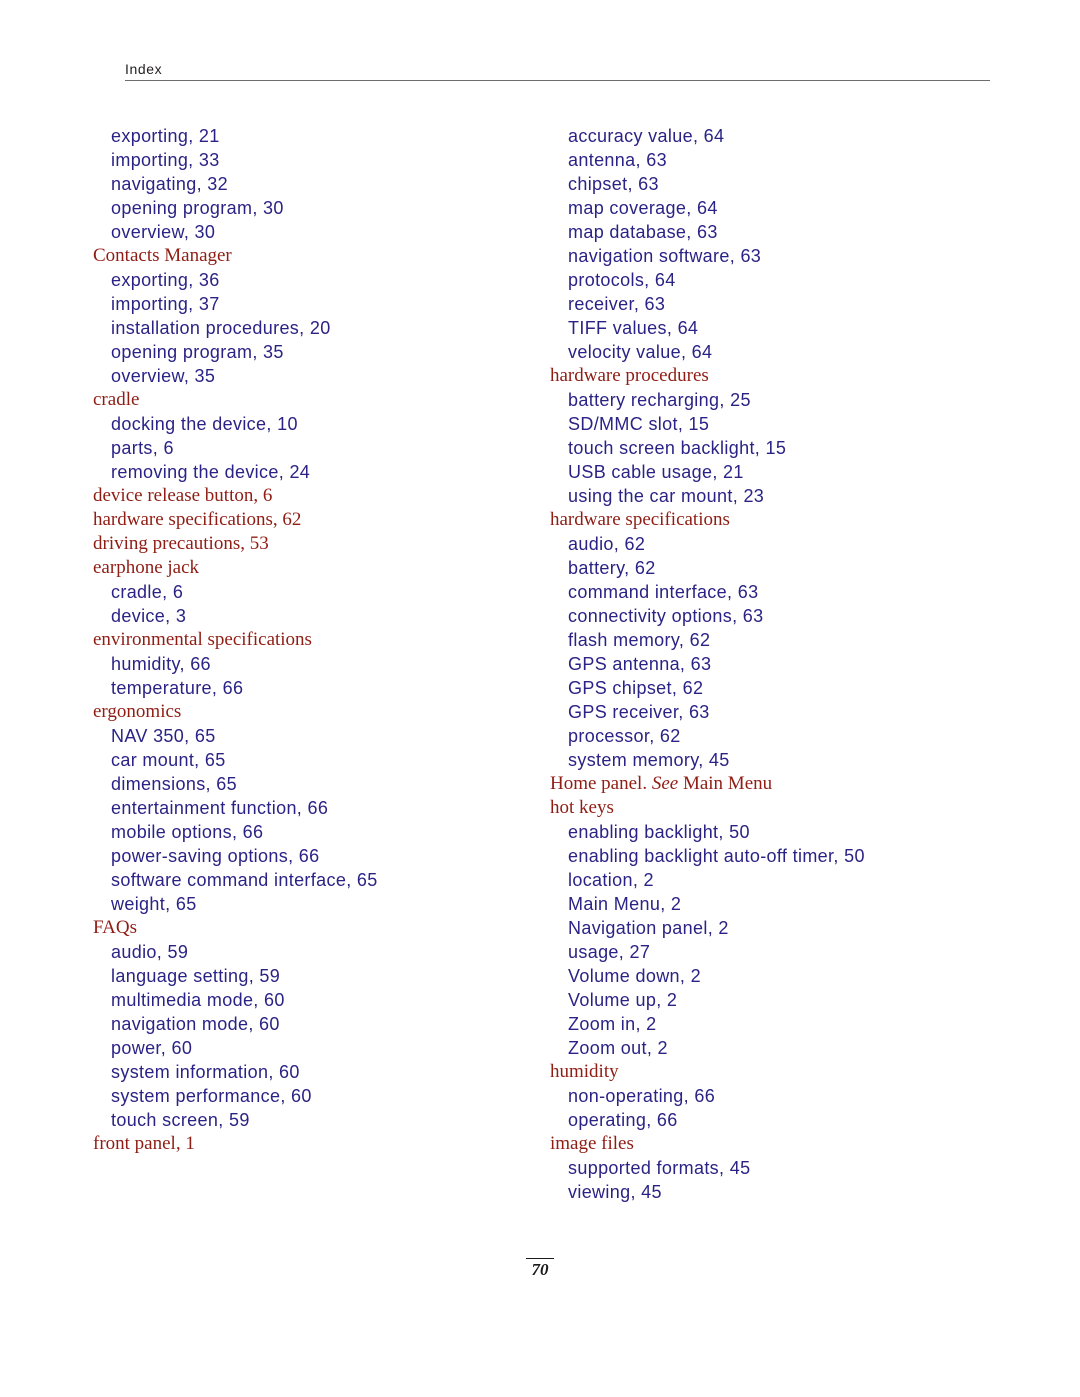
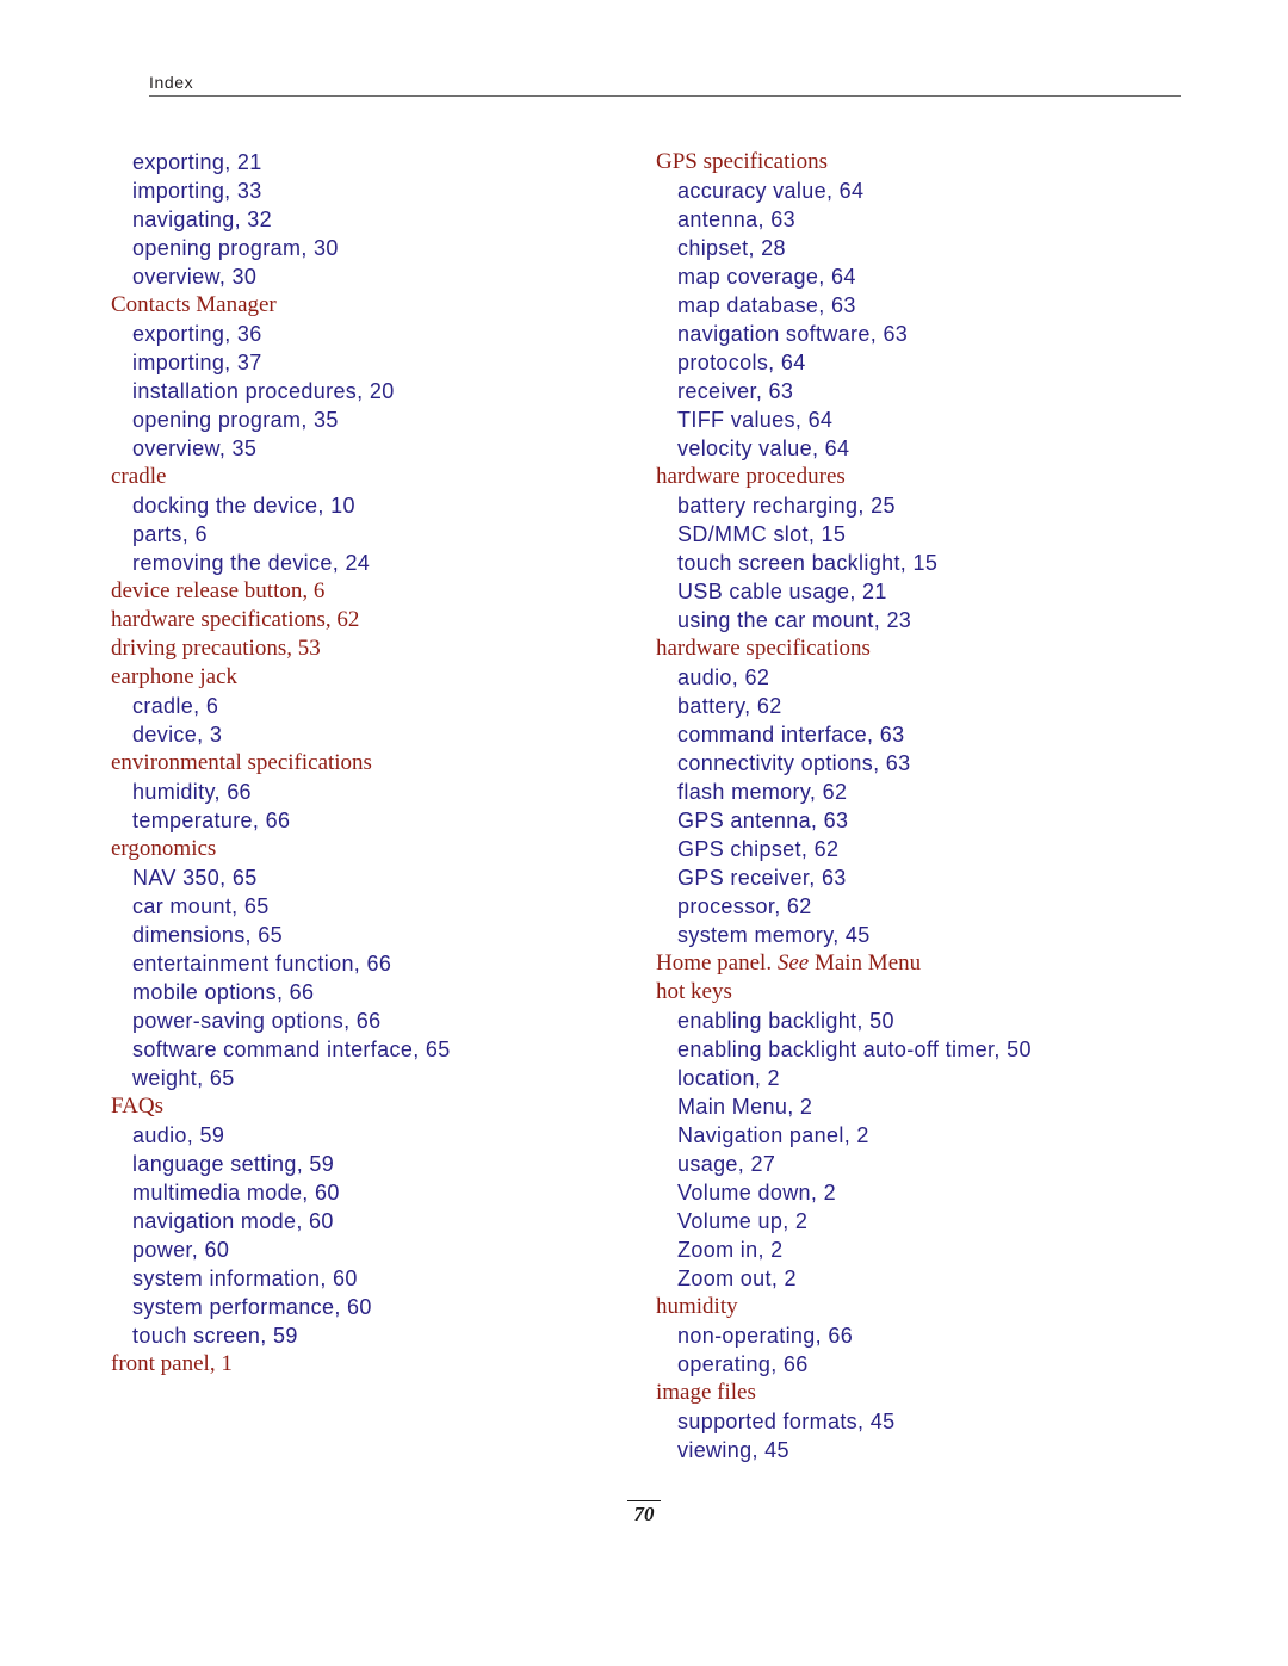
  Index
  exporting, 21
  importing, 33
  navigating, 32
  opening program, 30
  overview, 30
  Contacts Manager
  exporting, 36
  importing, 37
  installation procedures, 20
  opening program, 35
  overview, 35
  cradle
  docking the device, 10
  parts, 6
  removing the device, 24
  device release button, 6
  hardware specifications, 62
  driving precautions, 53
  earphone jack
  cradle, 6
  device, 3
  environmental specifications
  humidity, 66
  temperature, 66
  ergonomics
  NAV 350, 65
  car mount, 65
  dimensions, 65
  entertainment function, 66
  mobile options, 66
  power-saving options, 66
  software command interface, 65
  weight, 65
  FAQs
  audio, 59
  language setting, 59
  multimedia mode, 60
  navigation mode, 60
  power, 60
  system information, 60
  system performance, 60
  touch screen, 59
  front panel, 1
+ GPS specifications
  accuracy value, 64
  antenna, 63
- chipset, 63
+ chipset, 28
  map coverage, 64
  map database, 63
  navigation software, 63
  protocols, 64
  receiver, 63
  TIFF values, 64
  velocity value, 64
  hardware procedures
  battery recharging, 25
  SD/MMC slot, 15
  touch screen backlight, 15
  USB cable usage, 21
  using the car mount, 23
  hardware specifications
  audio, 62
  battery, 62
  command interface, 63
  connectivity options, 63
  flash memory, 62
  GPS antenna, 63
  GPS chipset, 62
  GPS receiver, 63
  processor, 62
  system memory, 45
  Home panel. See Main Menu
  hot keys
  enabling backlight, 50
  enabling backlight auto-off timer, 50
  location, 2
  Main Menu, 2
  Navigation panel, 2
  usage, 27
  Volume down, 2
  Volume up, 2
  Zoom in, 2
  Zoom out, 2
  humidity
  non-operating, 66
  operating, 66
  image files
  supported formats, 45
  viewing, 45
  70
